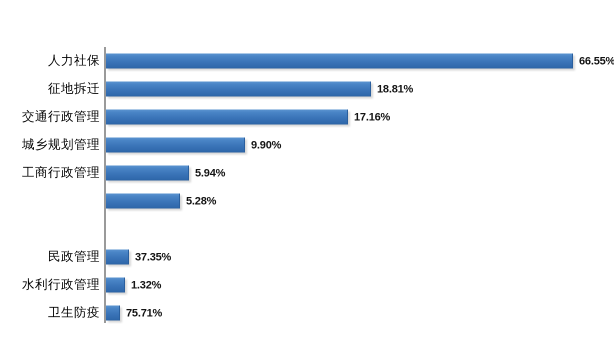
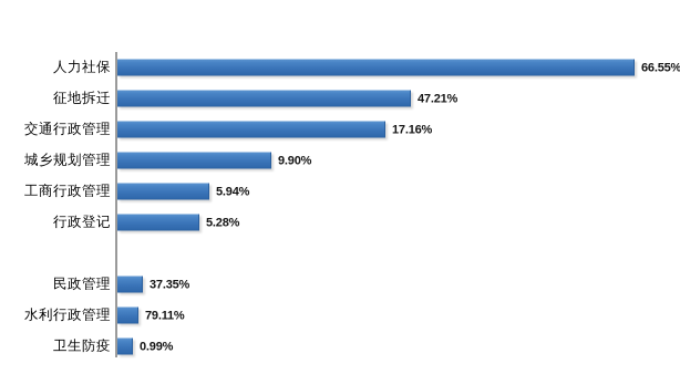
  人力社保
  66.55%
  征地拆迁
- 18.81%
+ 47.21%
  交通行政管理
  17.16%
  城乡规划管理
  9.90%
  工商行政管理
  5.94%
+ 行政登记
  5.28%
  民政管理
  37.35%
  水利行政管理
- 1.32%
+ 79.11%
  卫生防疫
- 75.71%
+ 0.99%
